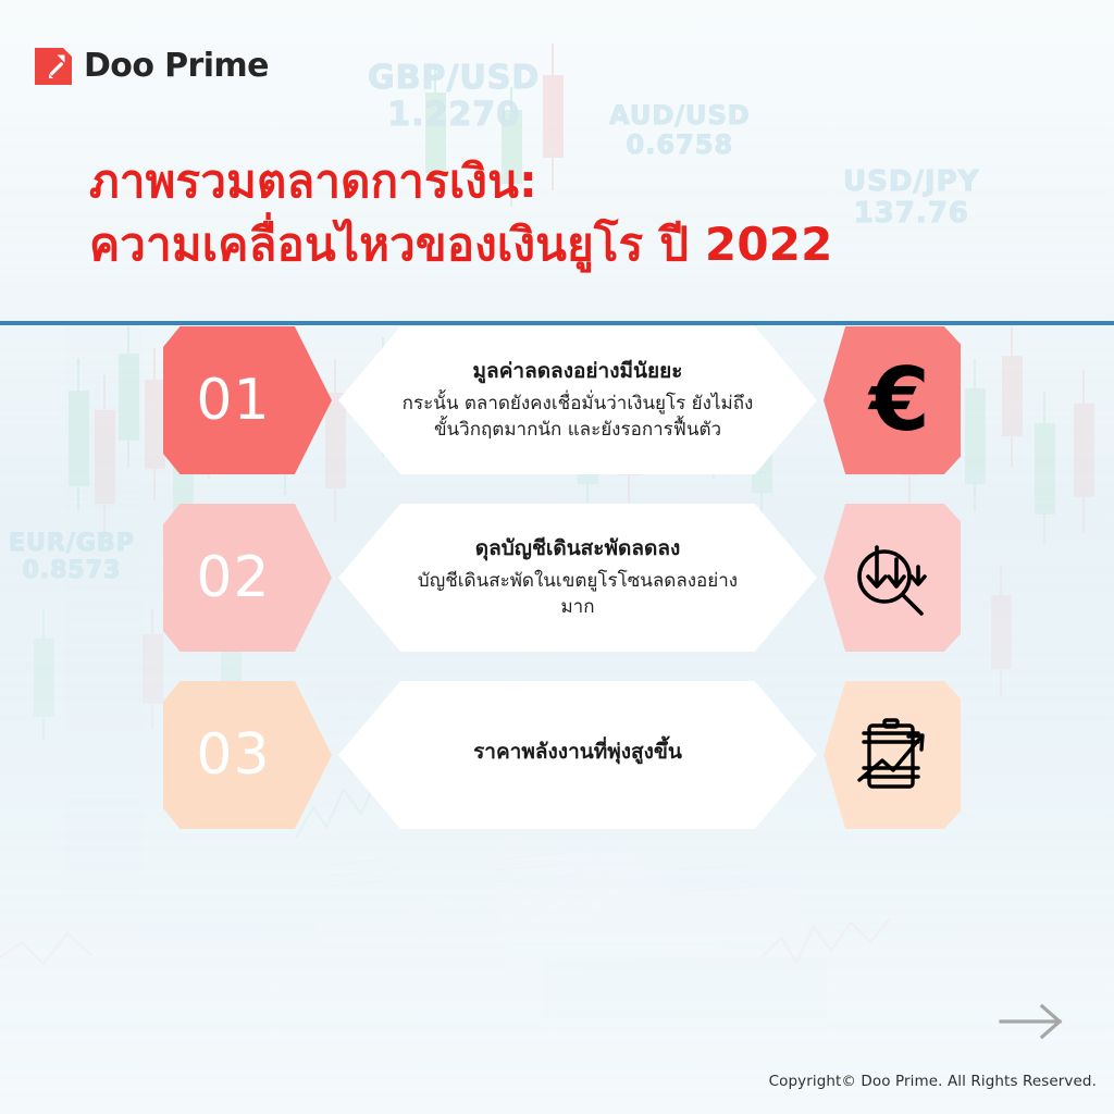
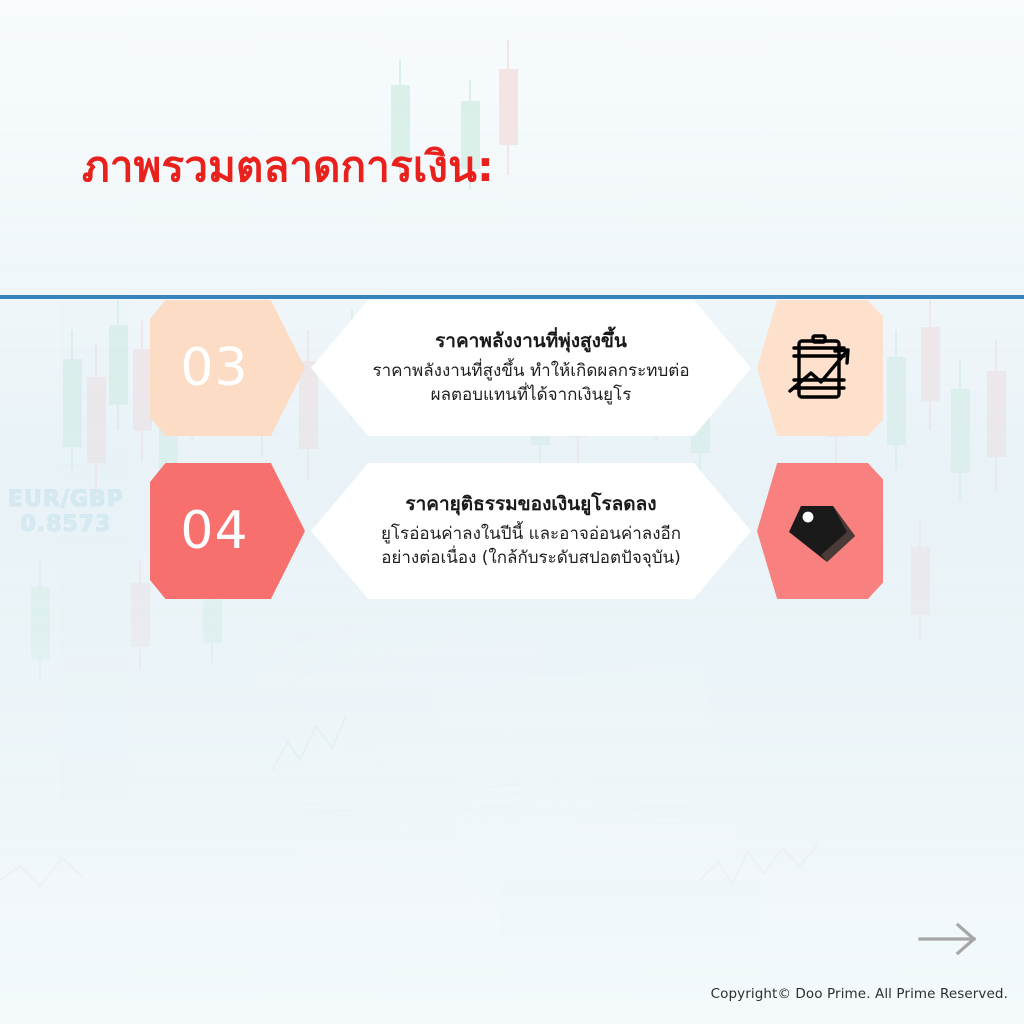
- GBP/USD 1.2270
- AUD/USD 0.6758
- USD/JPY 137.76
- Doo Prime
  ภาพรวมตลาดการเงิน:
- ความเคลื่อนไหวของเงินยูโร ปี 2022
- 01
- มูลค่าลดลงอย่างมีนัยยะ
- กระนั้น ตลาดยังคงเชื่อมั่นว่าเงินยูโร ยังไม่ถึง
- ขั้นวิกฤตมากนัก และยังรอการฟื้นตัว
- €
- 02
- ดุลบัญชีเดินสะพัดลดลง
- บัญชีเดินสะพัดในเขตยูโรโซนลดลงอย่างมาก
  03
  ราคาพลังงานที่พุ่งสูงขึ้น
+ ราคาพลังงานที่สูงขึ้น ทำให้เกิดผลกระทบต่อ
+ ผลตอบแทนที่ได้จากเงินยูโร
+ 04
+ ราคายุติธรรมของเงินยูโรลดลง
+ ยูโรอ่อนค่าลงในปีนี้ และอาจอ่อนค่าลงอีก
+ อย่างต่อเนื่อง (ใกล้กับระดับสปอตปัจจุบัน)
- Copyright© Doo Prime. All Rights Reserved.
+ Copyright© Doo Prime. All Prime Reserved.
